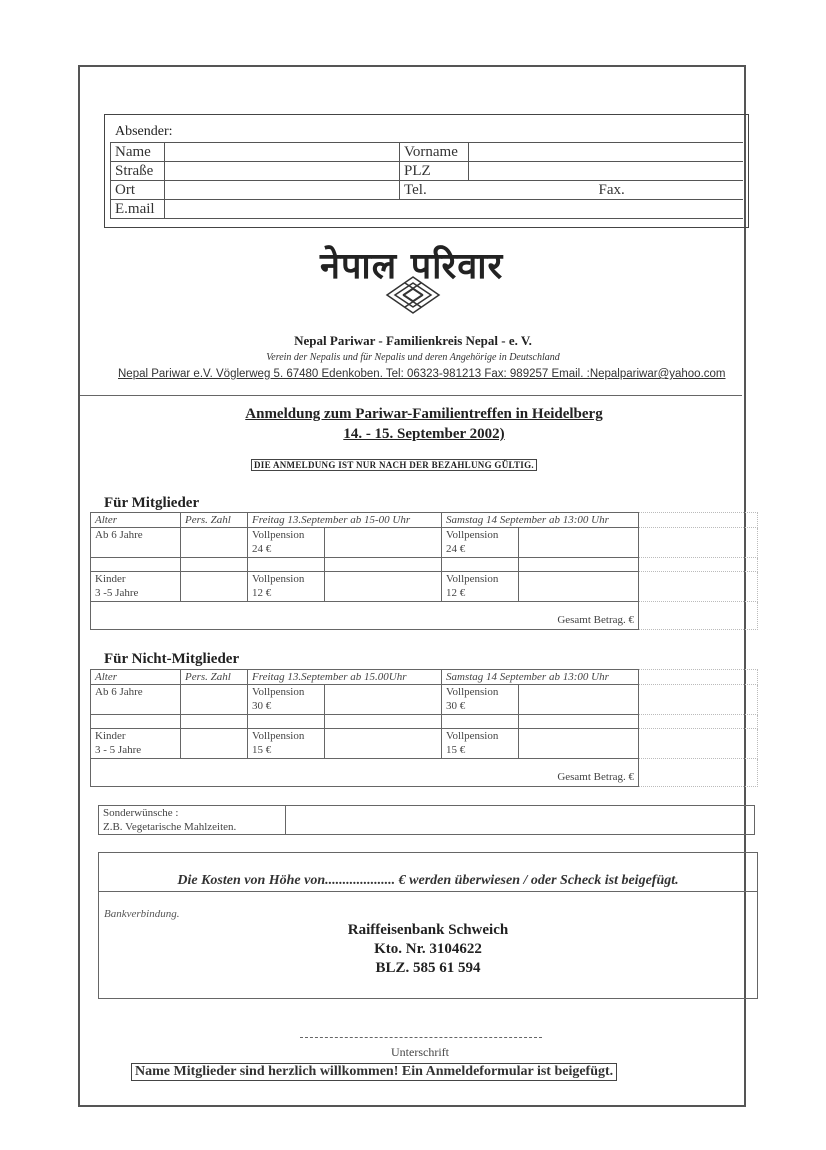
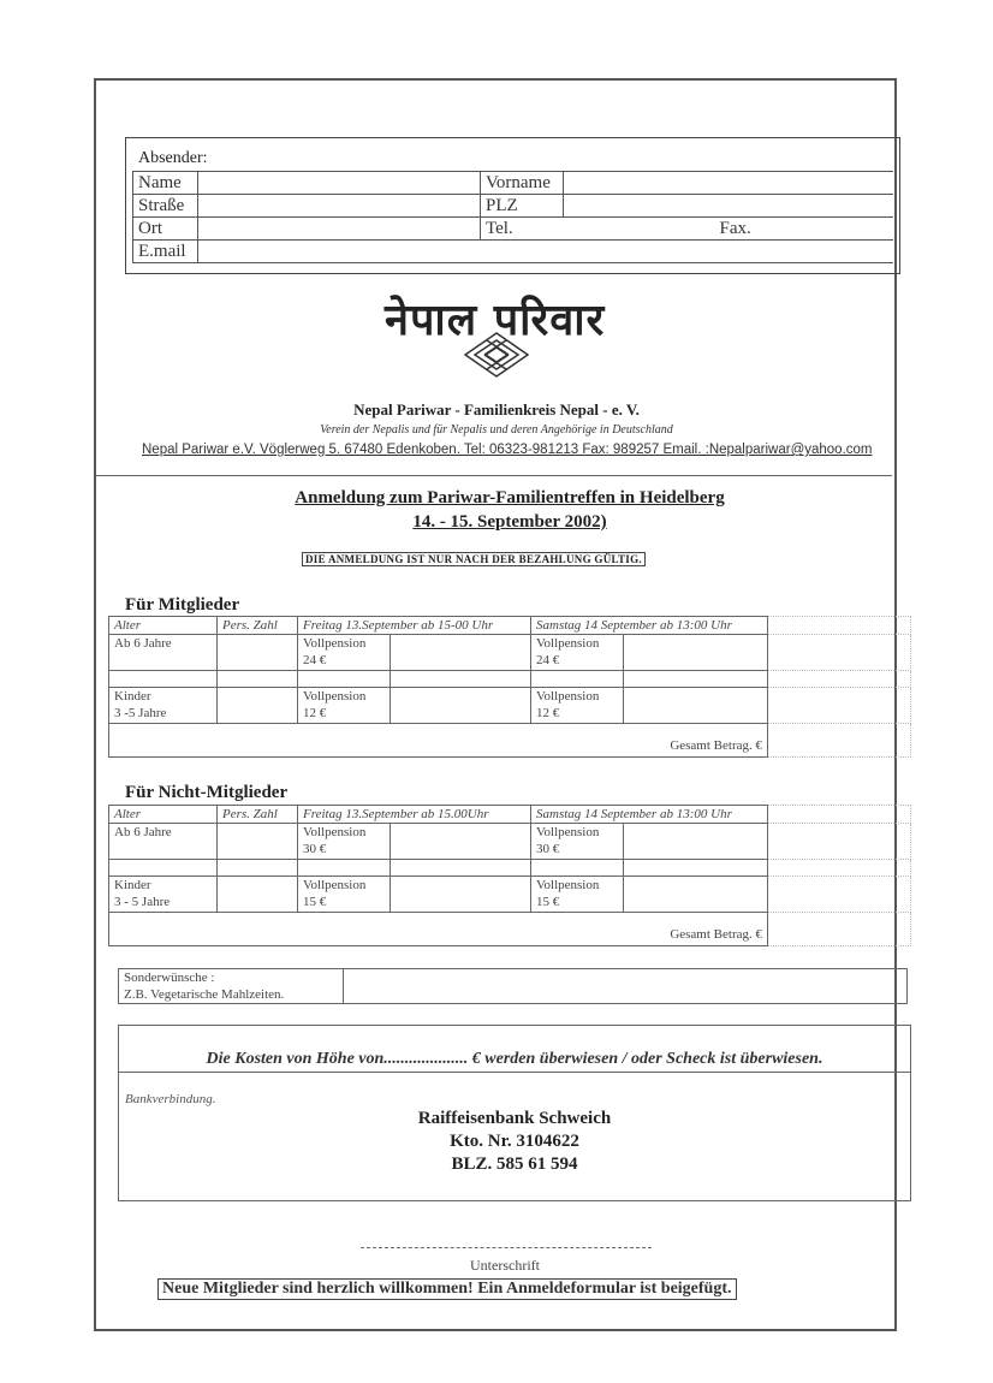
  Absender:
  Name		Vorname
  Straße		PLZ
  Ort		Tel.	Fax.
  E.mail
  नेपाल परिवार
  Nepal Pariwar - Familienkreis Nepal - e. V.
  Verein der Nepalis und für Nepalis und deren Angehörige in Deutschland
  Nepal Pariwar e.V. Vöglerweg 5. 67480 Edenkoben. Tel: 06323-981213 Fax: 989257 Email. :Nepalpariwar@yahoo.com
  Anmeldung zum Pariwar-Familientreffen in Heidelberg
  14. - 15. September 2002)
  DIE ANMELDUNG IST NUR NACH DER BEZAHLUNG GÜLTIG.
  Für Mitglieder
  Alter	Pers. Zahl	Freitag 13.September ab 15-00 Uhr	Samstag 14 September ab 13:00 Uhr
  Ab 6 Jahre		Vollpension24 €		Vollpension24 €
  Kinder3 -5 Jahre		Vollpension12 €		Vollpension12 €
  Gesamt Betrag. €
  Für Nicht-Mitglieder
  Alter	Pers. Zahl	Freitag 13.September ab 15.00Uhr	Samstag 14 September ab 13:00 Uhr
  Ab 6 Jahre		Vollpension30 €		Vollpension30 €
  Kinder3 - 5 Jahre		Vollpension15 €		Vollpension15 €
  Gesamt Betrag. €
  Sonderwünsche : Z.B. Vegetarische Mahlzeiten.
- Die Kosten von Höhe von.................... € werden überwiesen / oder Scheck ist beigefügt.
+ Die Kosten von Höhe von.................... € werden überwiesen / oder Scheck ist überwiesen.
  Bankverbindung.
  Raiffeisenbank Schweich
  Kto. Nr. 3104622
  BLZ. 585 61 594
  Unterschrift
- Name Mitglieder sind herzlich willkommen! Ein Anmeldeformular ist beigefügt.
+ Neue Mitglieder sind herzlich willkommen! Ein Anmeldeformular ist beigefügt.
